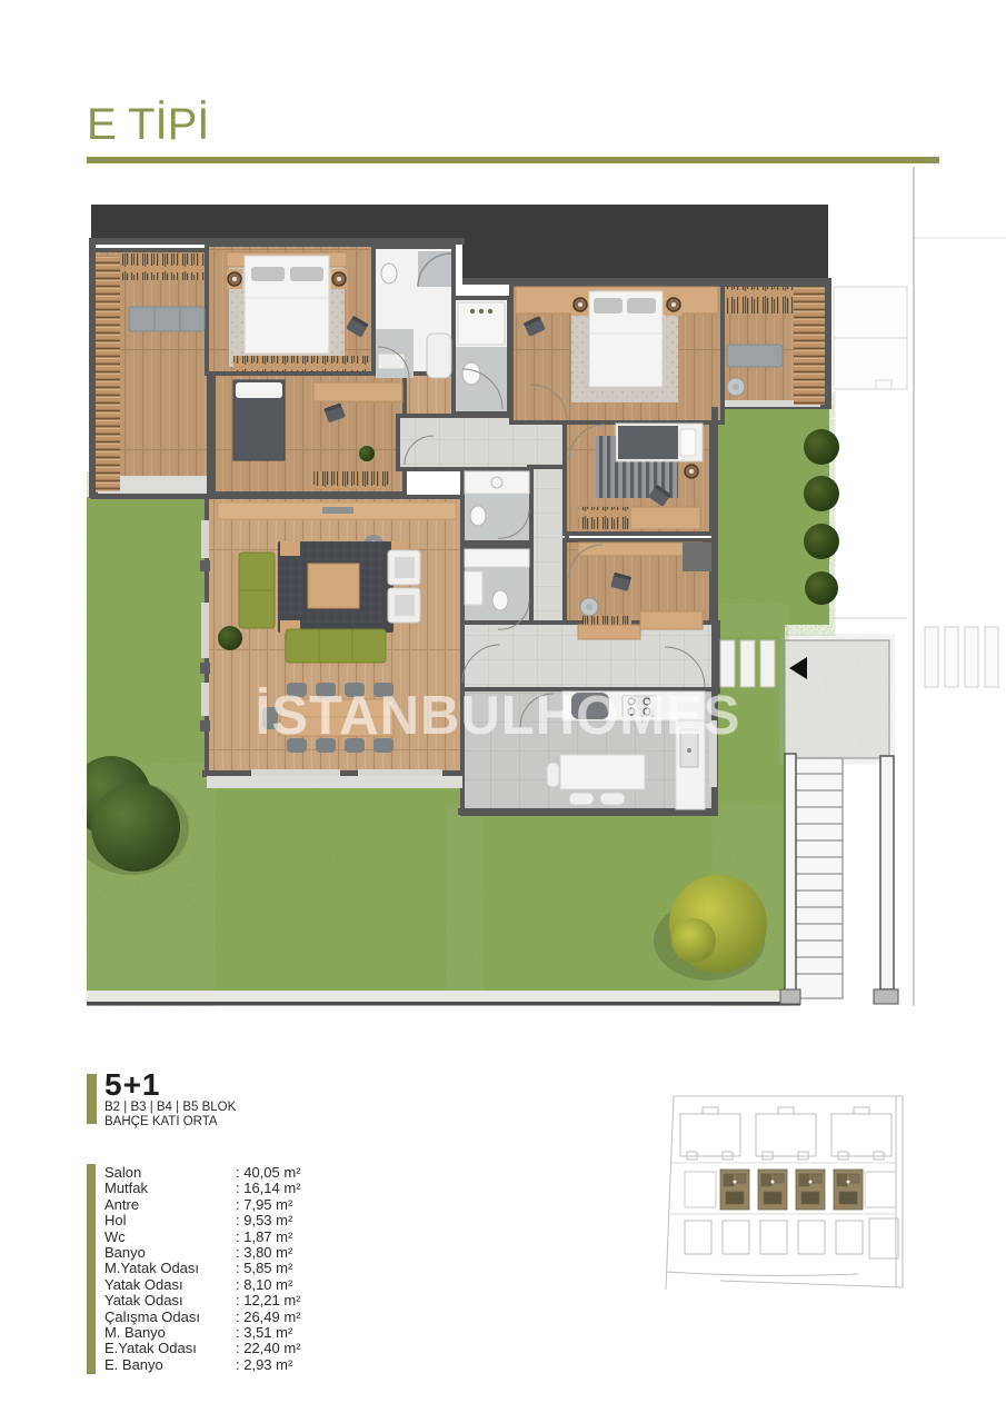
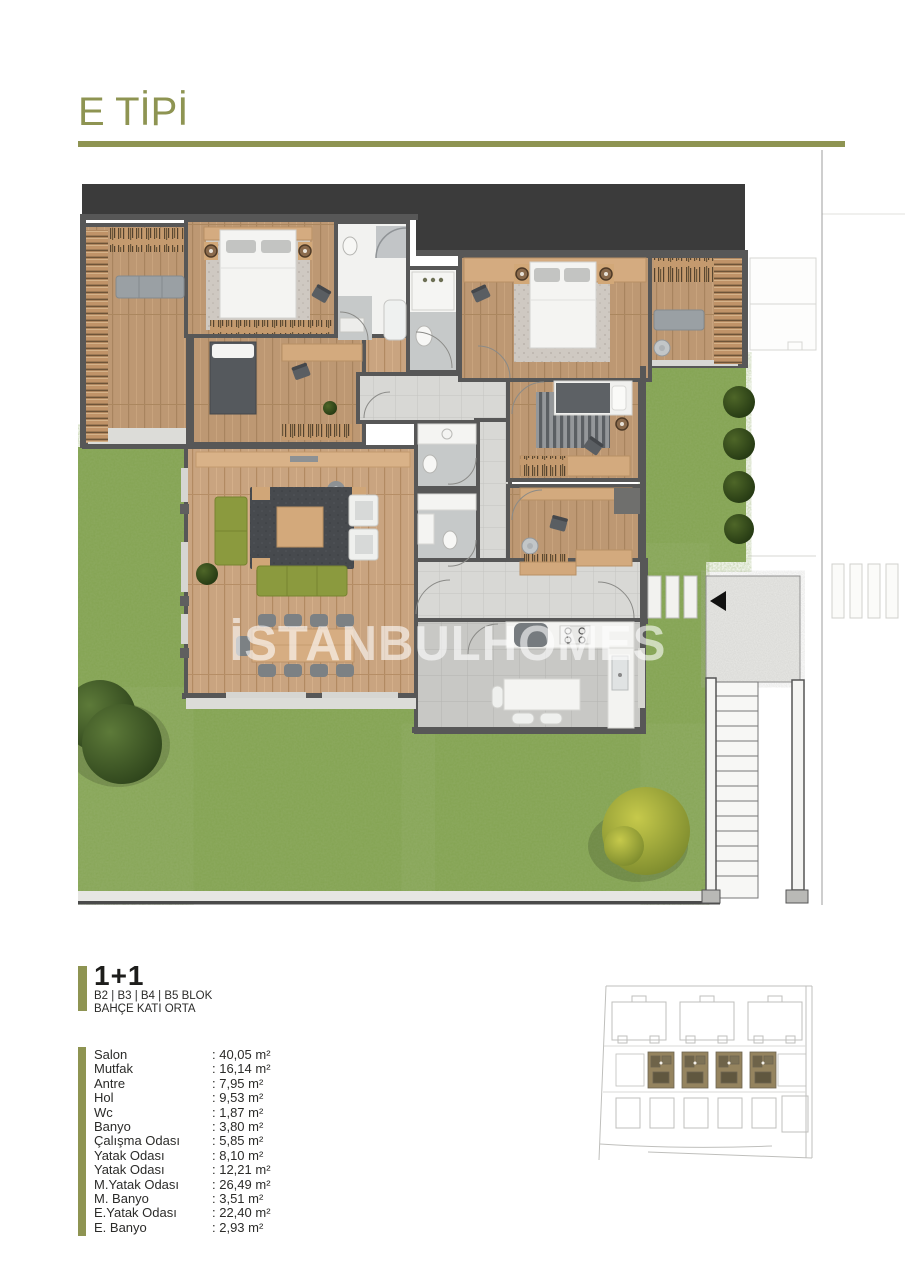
  E TİPİ
  İSTANBULHOMES
- 5+1
+ 1+1
  B2 | B3 | B4 | B5 BLOK
  BAHÇE KATI ORTA
  Salon
  : 40,05 m²
  Mutfak
  : 16,14 m²
  Antre
  : 7,95 m²
  Hol
  : 9,53 m²
  Wc
  : 1,87 m²
  Banyo
  : 3,80 m²
- M.Yatak Odası
+ Çalışma Odası
  : 5,85 m²
  Yatak Odası
  : 8,10 m²
  Yatak Odası
  : 12,21 m²
- Çalışma Odası
+ M.Yatak Odası
  : 26,49 m²
  M. Banyo
  : 3,51 m²
  E.Yatak Odası
  : 22,40 m²
  E. Banyo
  : 2,93 m²
